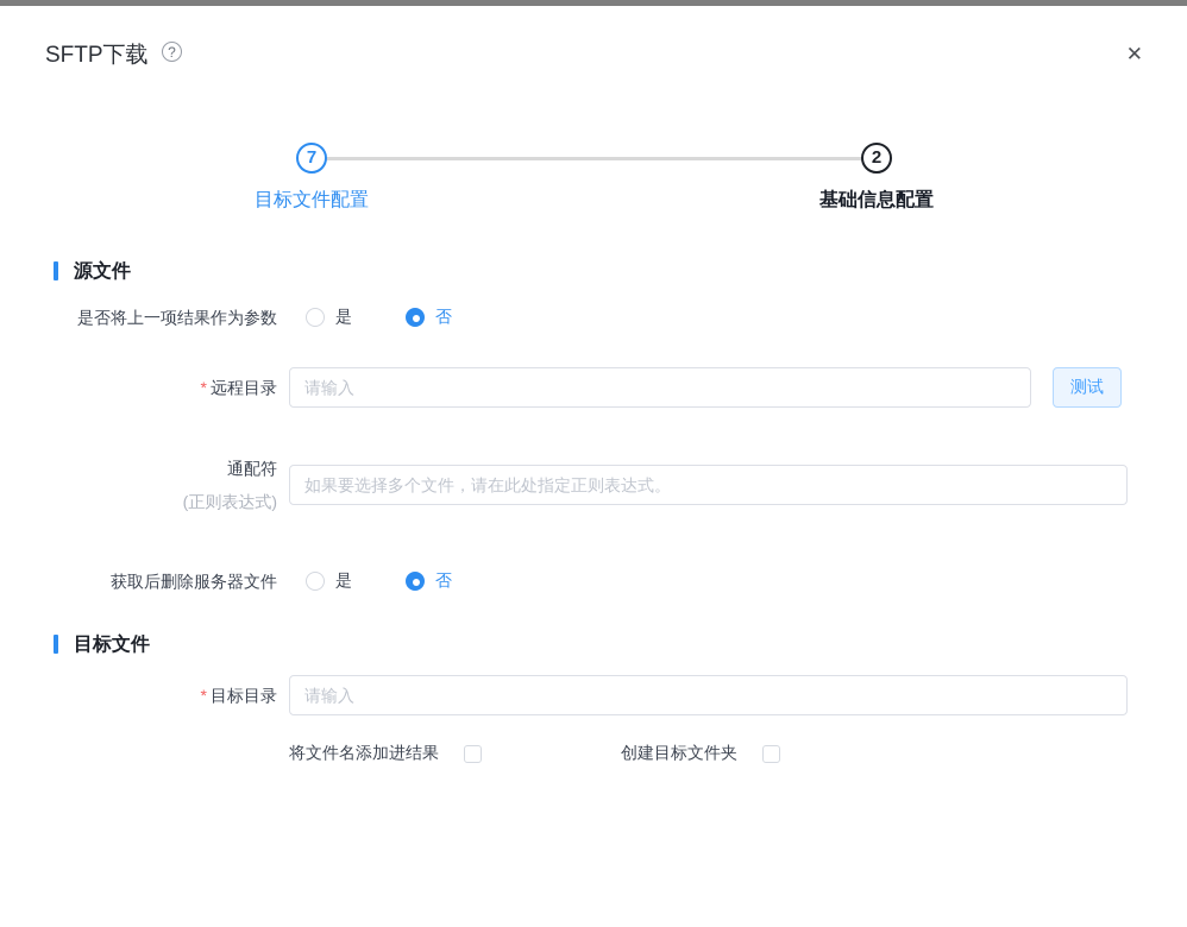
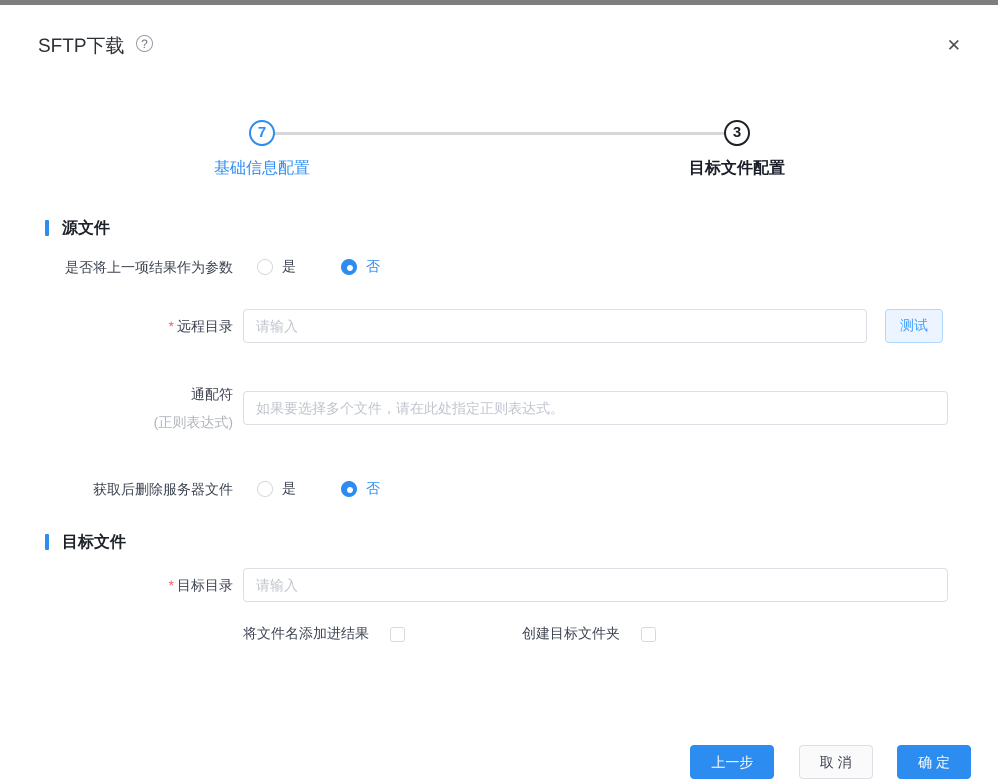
  SFTP下载 ?
  ✕
  7
- 目标文件配置
+ 基础信息配置
- 2
+ 3
- 基础信息配置
+ 目标文件配置
  源文件
  是否将上一项结果作为参数
  是
  否
  * 远程目录
  请输入
  测试
  通配符
  (正则表达式)
  如果要选择多个文件，请在此处指定正则表达式。
  获取后删除服务器文件
  是
  否
  目标文件
  * 目标目录
  请输入
  将文件名添加进结果
  创建目标文件夹
+ 上一步 取 消 确 定
